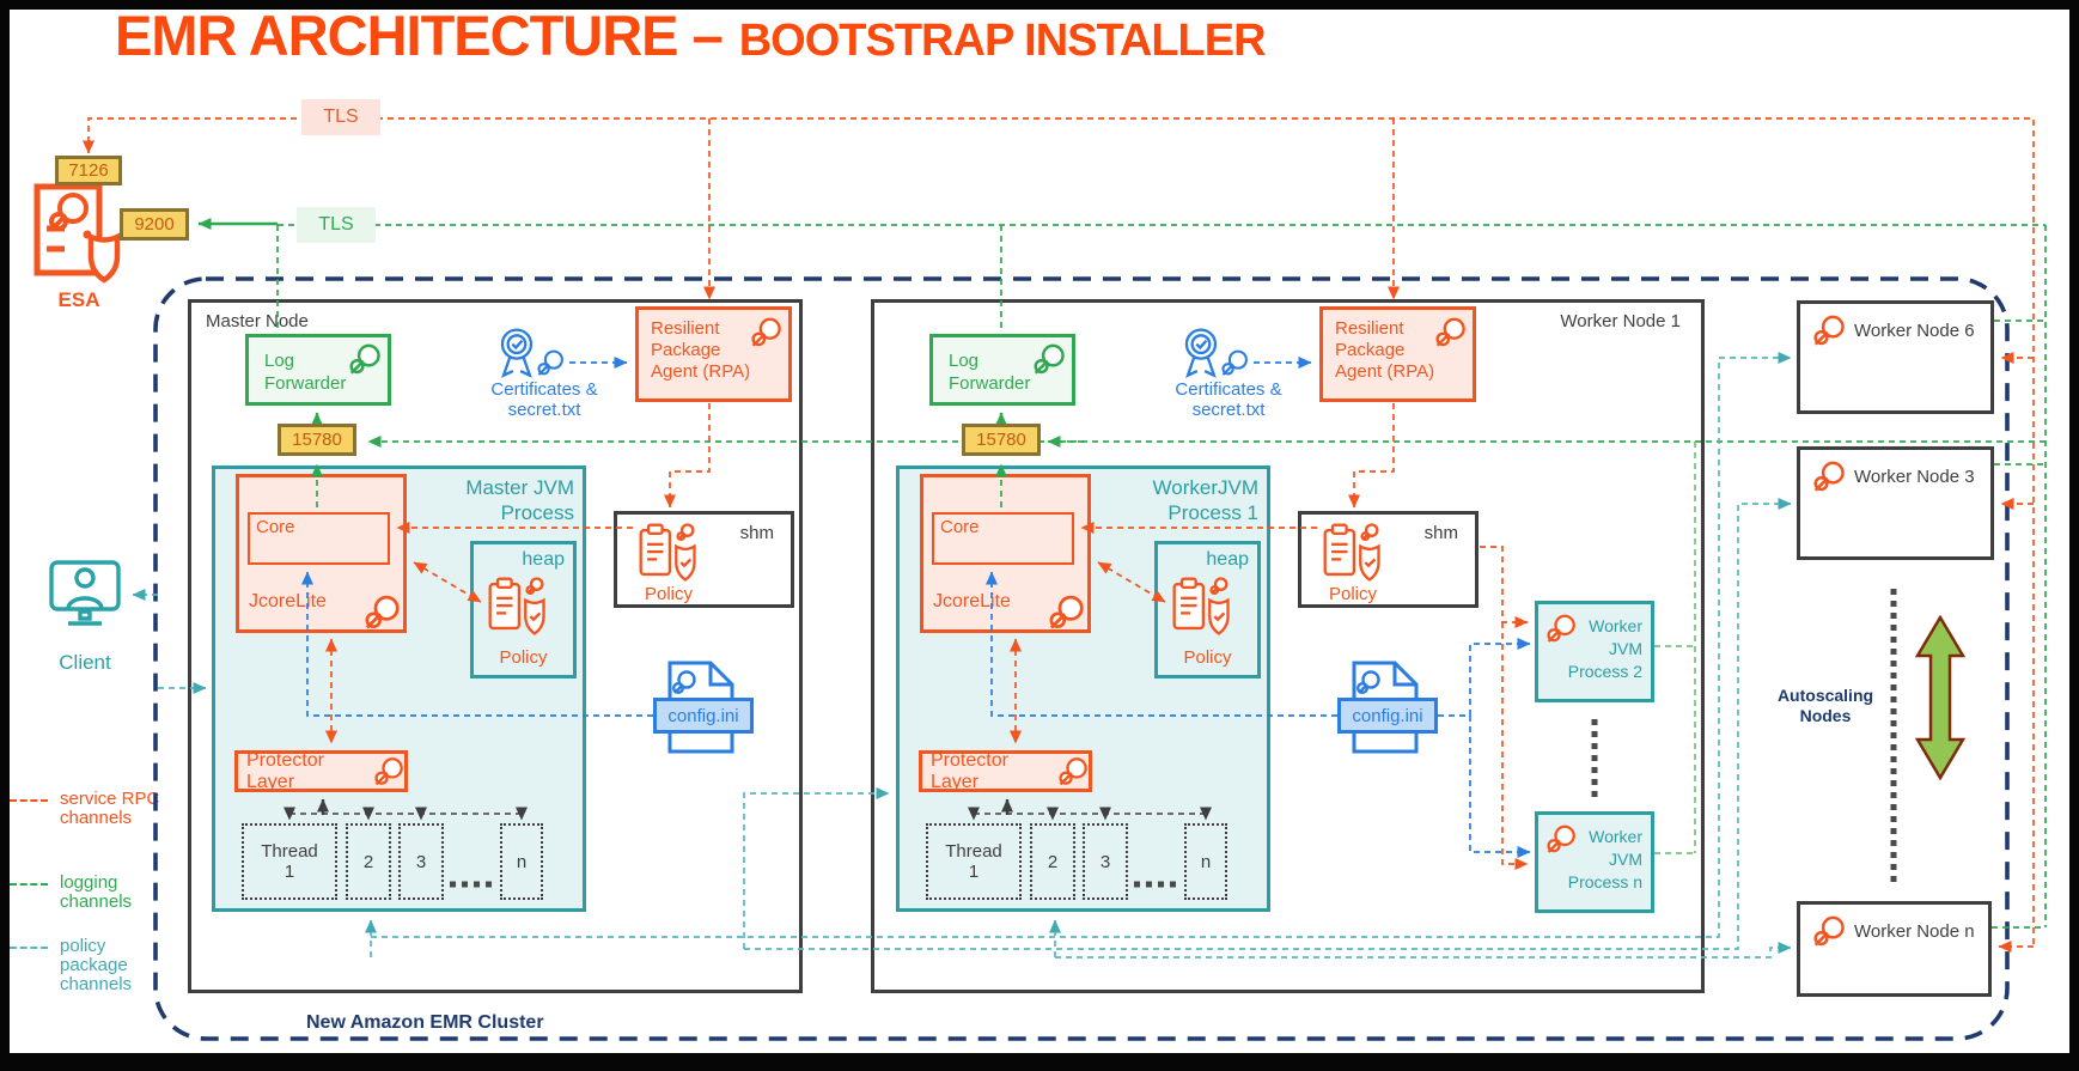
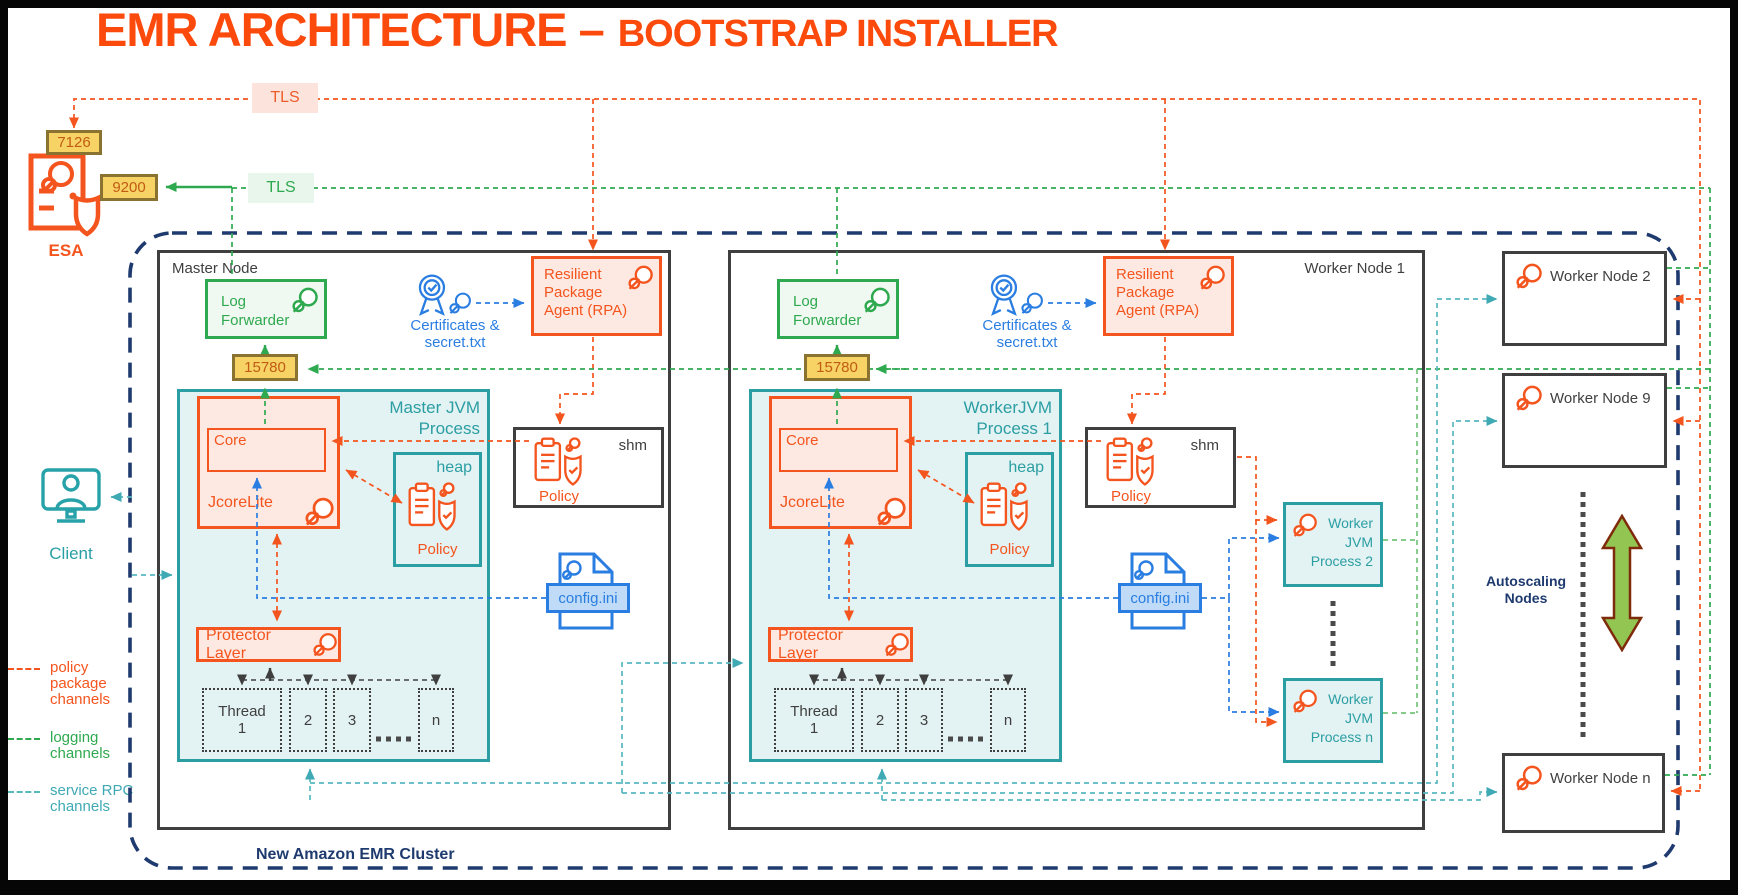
  EMR ARCHITECTURE –
  BOOTSTRAP INSTALLER
  ESA
  Client
- service RPC channels
+ policy package channels
  logging channels
- policy package channels
+ service RPC channels
  Master Node
  Log Forwarder
  Certificates & secret.txt
  Resilient Package Agent (RPA)
  Master JVM Process
  JcoreLite
  Core
  heap
  Policy
  Protector Layer
  Thread 1
  2
  3
  n
  shm
  Policy
  config.ini
  Worker Node 1
  Log Forwarder
  Certificates & secret.txt
  Resilient Package Agent (RPA)
  WorkerJVM Process 1
  JcoreLite
  Core
  heap
  Policy
  Protector Layer
  Thread 1
  2
  3
  n
  shm
  Policy
  config.ini
  Worker JVM Process 2
  Worker JVM Process n
- Worker Node 6
+ Worker Node 2
- Worker Node 3
+ Worker Node 9
  Worker Node n
  Autoscaling Nodes
  TLS
  TLS
  7126
  9200
  15780
  15780
  New Amazon EMR Cluster
